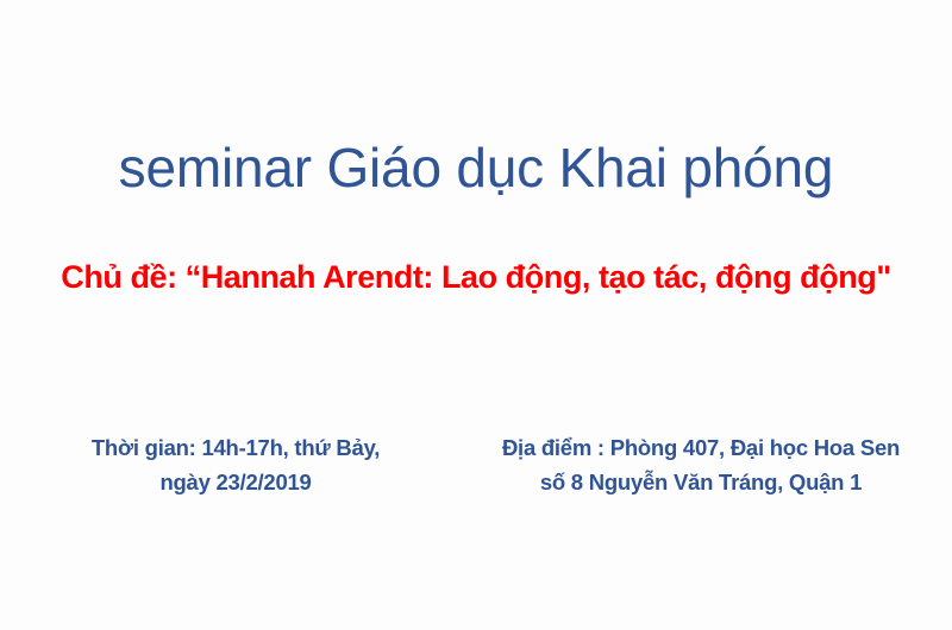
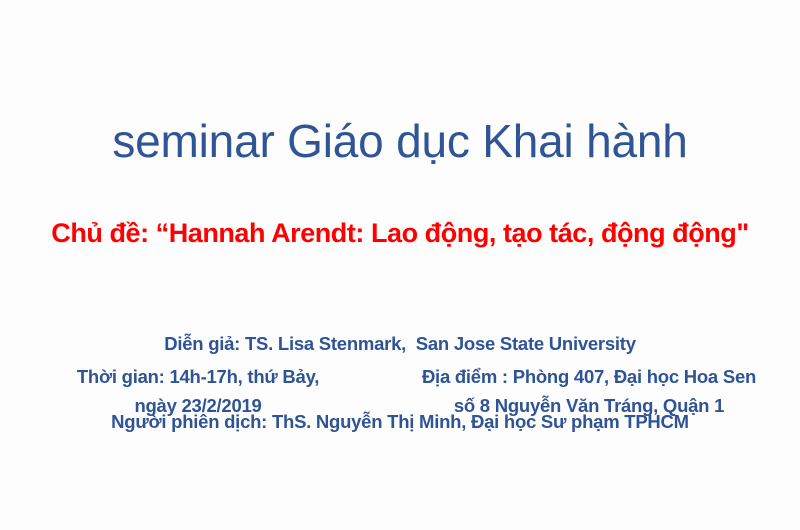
- seminar Giáo dục Khai phóng
+ seminar Giáo dục Khai hành
  Chủ đề: “Hannah Arendt: Lao động, tạo tác, động động"
+ Diễn giả: TS. Lisa Stenmark, San Jose State University
+ Người phiên dịch: ThS. Nguyễn Thị Minh, Đại học Sư phạm TPHCM
  Thời gian: 14h-17h, thứ Bảy,
  ngày 23/2/2019
  Địa điểm : Phòng 407, Đại học Hoa Sen
  số 8 Nguyễn Văn Tráng, Quận 1
